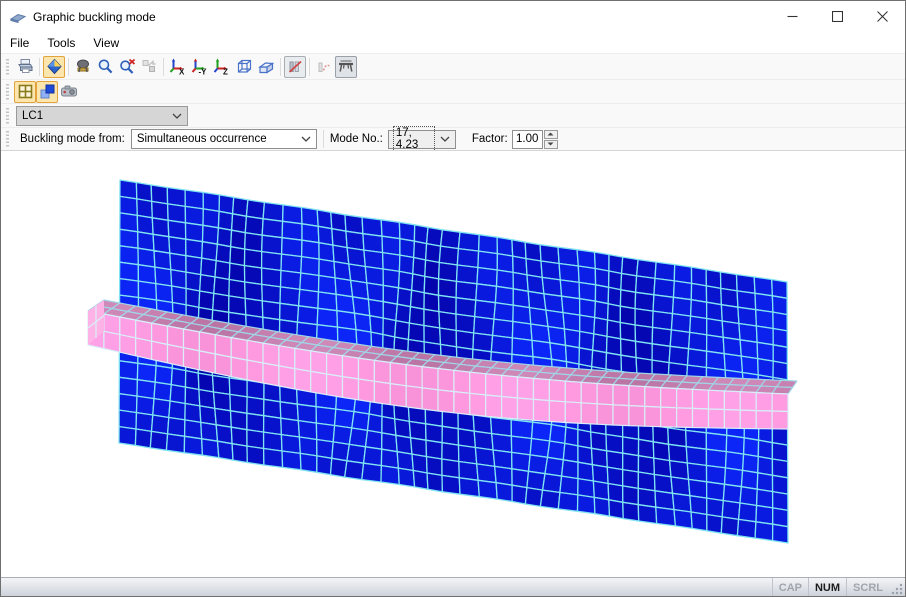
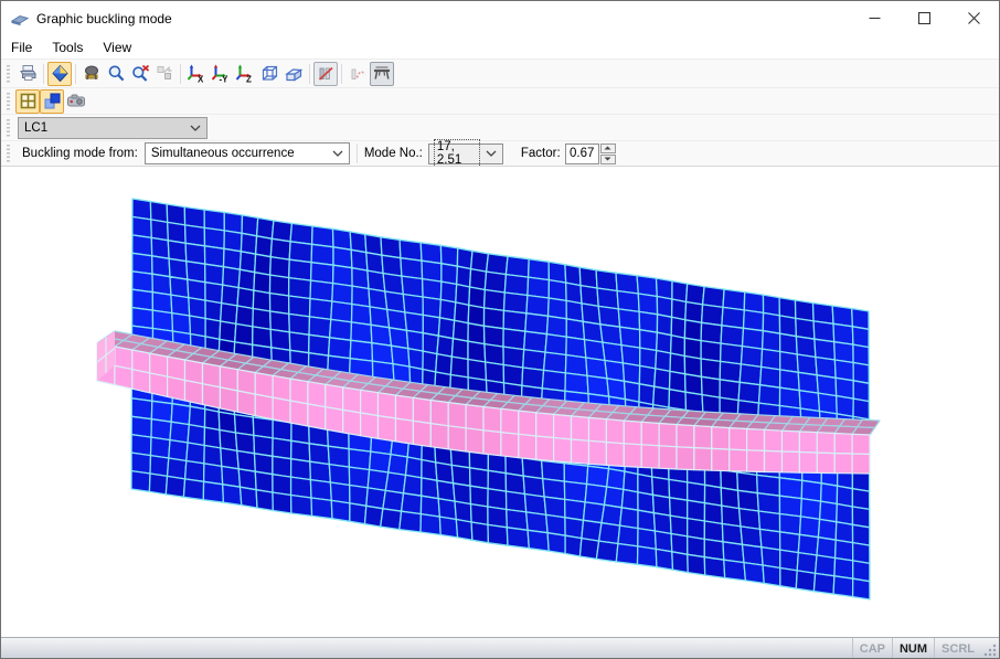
  Graphic buckling mode
  File
  Tools
  View
  X
  -Y
  Z
  LC1
  Buckling mode from:
  Simultaneous occurrence
  Mode No.:
- 17, 4.23
+ 17, 2.51
  Factor:
- 1.00
+ 0.67
  CAP
  NUM
  SCRL
